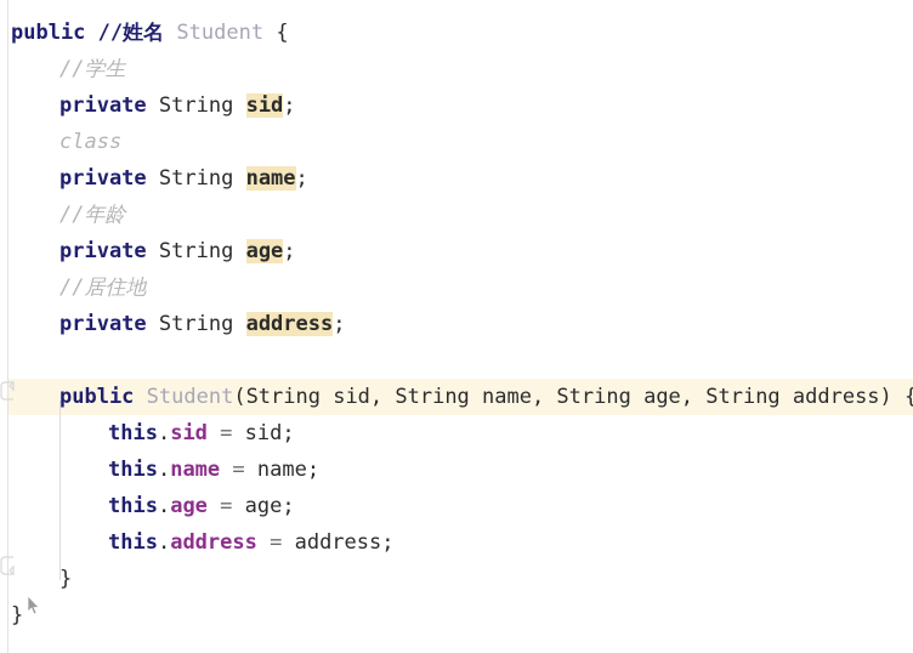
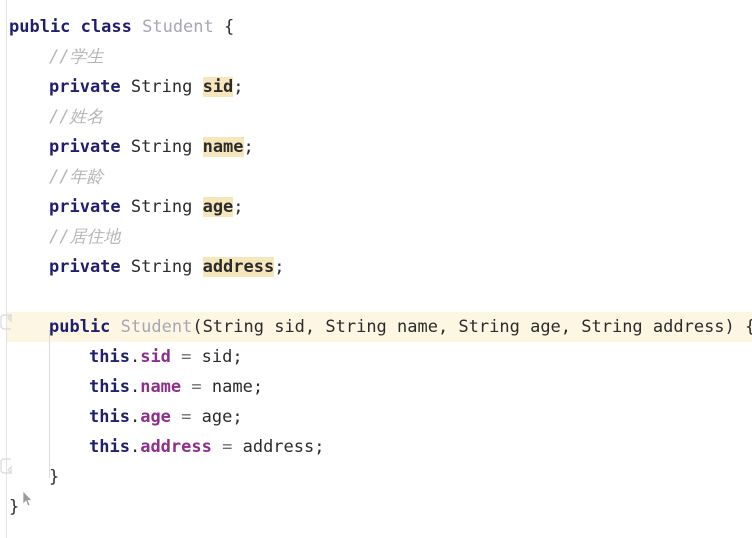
- public //姓名 Student {
+ public class Student {
  //学生
  private String sid;
- class
+ //姓名
  private String name;
  //年龄
  private String age;
  //居住地
  private String address;
  public Student(String sid, String name, String age, String address) {
  this.sid = sid;
  this.name = name;
  this.age = age;
  this.address = address;
  }
  }
